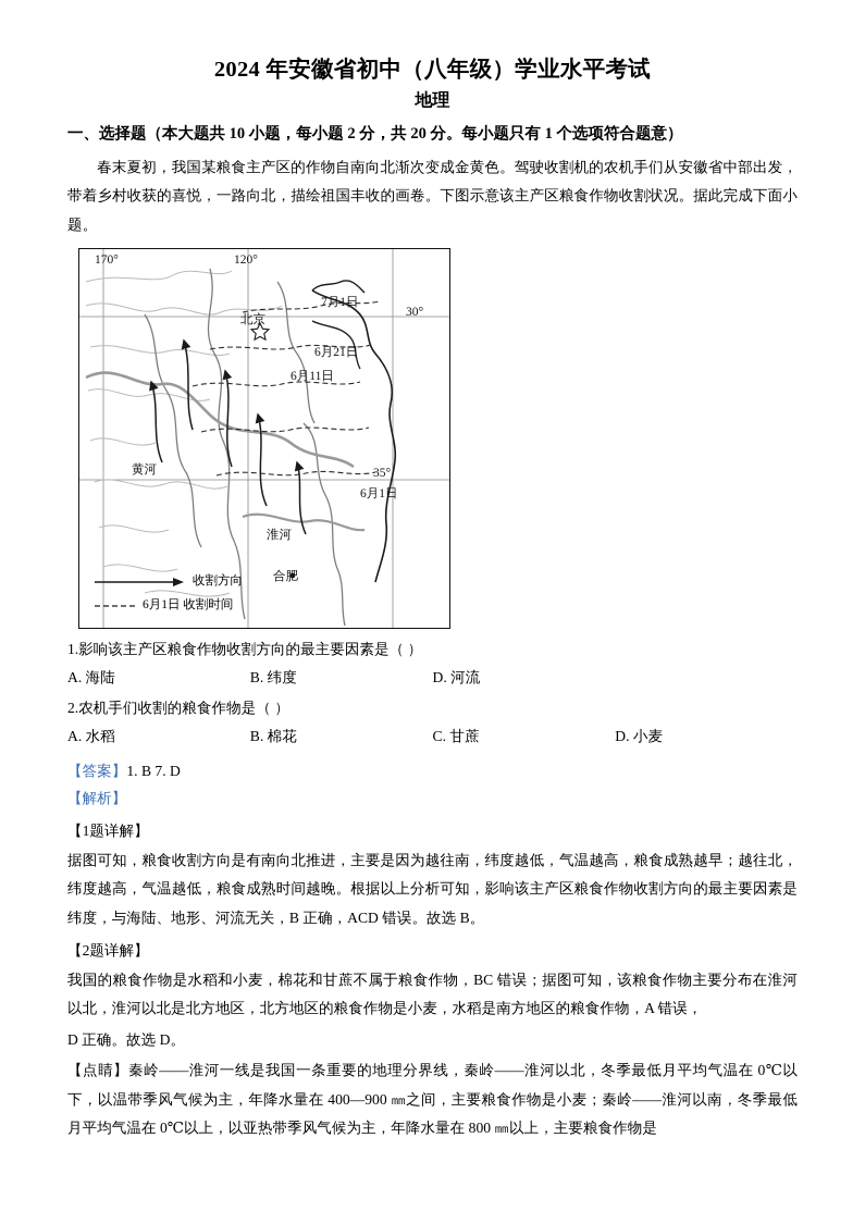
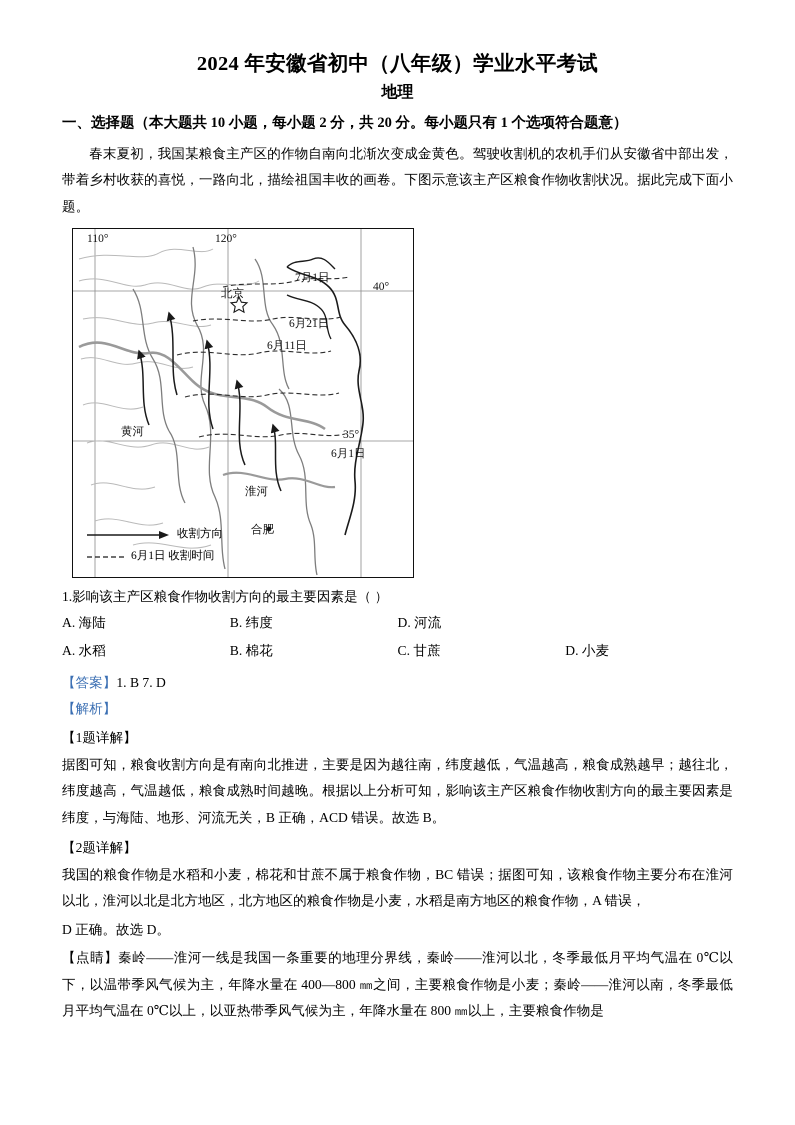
  2024 年安徽省初中（八年级）学业水平考试
  地理
  一、选择题（本大题共 10 小题，每小题 2 分，共 20 分。每小题只有 1 个选项符合题意）
  春末夏初，我国某粮食主产区的作物自南向北渐次变成金黄色。驾驶收割机的农机手们从安徽省中部出发，带着乡村收获的喜悦，一路向北，描绘祖国丰收的画卷。下图示意该主产区粮食作物收割状况。据此完成下面小题。
- 170°
+ 110°
  120°
- 30°
+ 40°
  35°
  北京
  合肥
  黄河
  淮河
  7月1日
  6月21日
  6月11日
  6月1日
  收割方向
  6月1日 收割时间
  1.影响该主产区粮食作物收割方向的最主要因素是（ ）
  A. 海陆
  B. 纬度
  D. 河流
- 2.农机手们收割的粮食作物是（ ）
  A. 水稻
  B. 棉花
  C. 甘蔗
  D. 小麦
  【答案】1. B 7. D
  【解析】
  【1题详解】
  据图可知，粮食收割方向是有南向北推进，主要是因为越往南，纬度越低，气温越高，粮食成熟越早；越往北，纬度越高，气温越低，粮食成熟时间越晚。根据以上分析可知，影响该主产区粮食作物收割方向的最主要因素是纬度，与海陆、地形、河流无关，B 正确，ACD 错误。故选 B。
  【2题详解】
  我国的粮食作物是水稻和小麦，棉花和甘蔗不属于粮食作物，BC 错误；据图可知，该粮食作物主要分布在淮河以北，淮河以北是北方地区，北方地区的粮食作物是小麦，水稻是南方地区的粮食作物，A 错误，
  D 正确。故选 D。
- 【点睛】秦岭——淮河一线是我国一条重要的地理分界线，秦岭——淮河以北，冬季最低月平均气温在 0℃以下，以温带季风气候为主，年降水量在 400—900 ㎜之间，主要粮食作物是小麦；秦岭——淮河以南，冬季最低月平均气温在 0℃以上，以亚热带季风气候为主，年降水量在 800 ㎜以上，主要粮食作物是
+ 【点睛】秦岭——淮河一线是我国一条重要的地理分界线，秦岭——淮河以北，冬季最低月平均气温在 0℃以下，以温带季风气候为主，年降水量在 400—800 ㎜之间，主要粮食作物是小麦；秦岭——淮河以南，冬季最低月平均气温在 0℃以上，以亚热带季风气候为主，年降水量在 800 ㎜以上，主要粮食作物是
